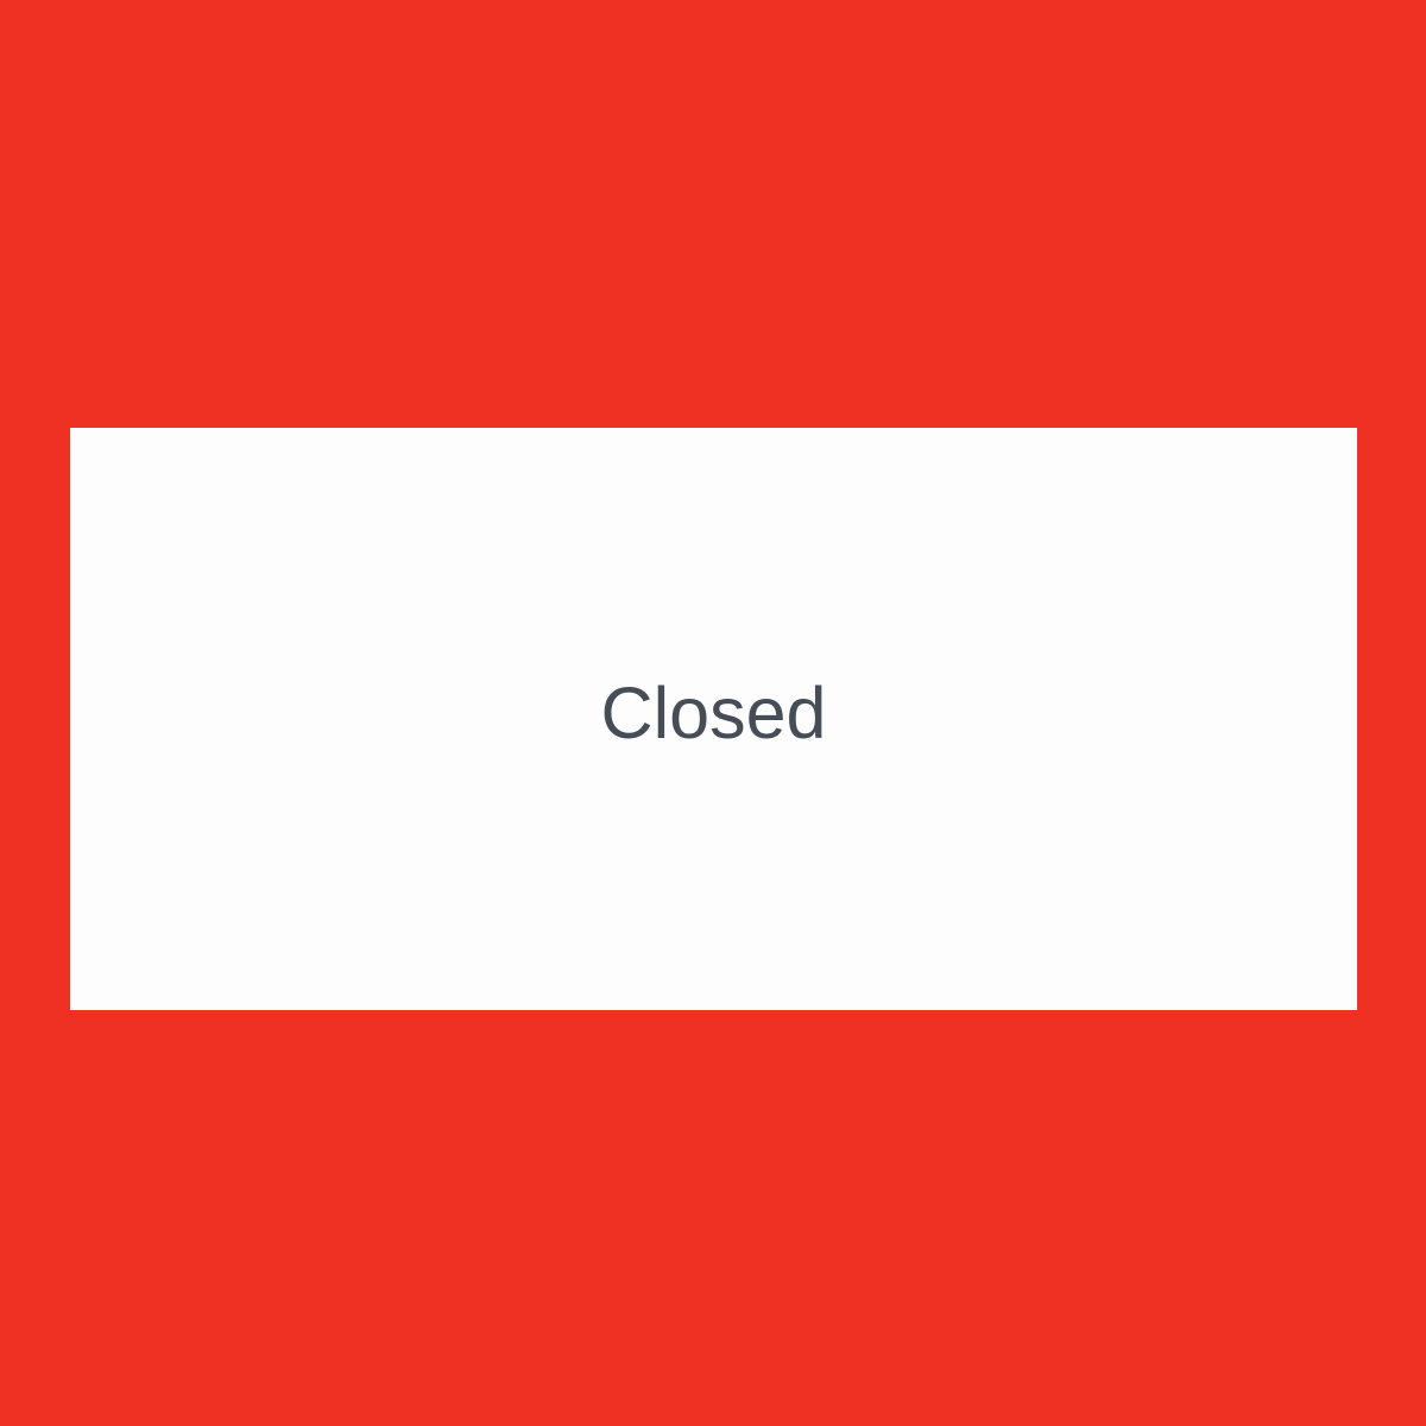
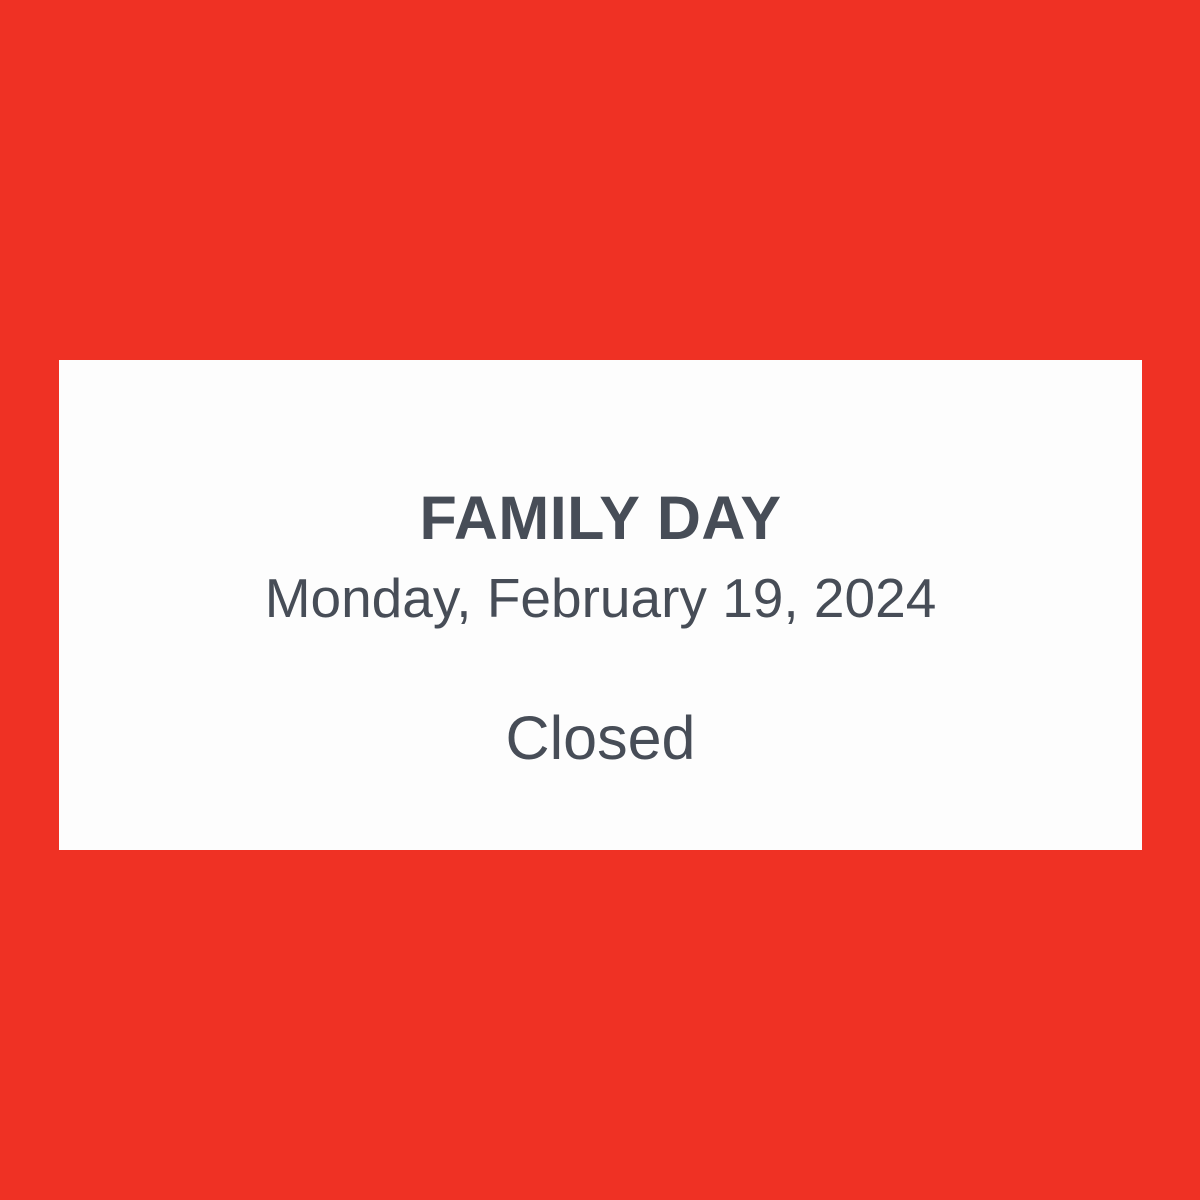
+ FAMILY DAY
+ Monday, February 19, 2024
  Closed
